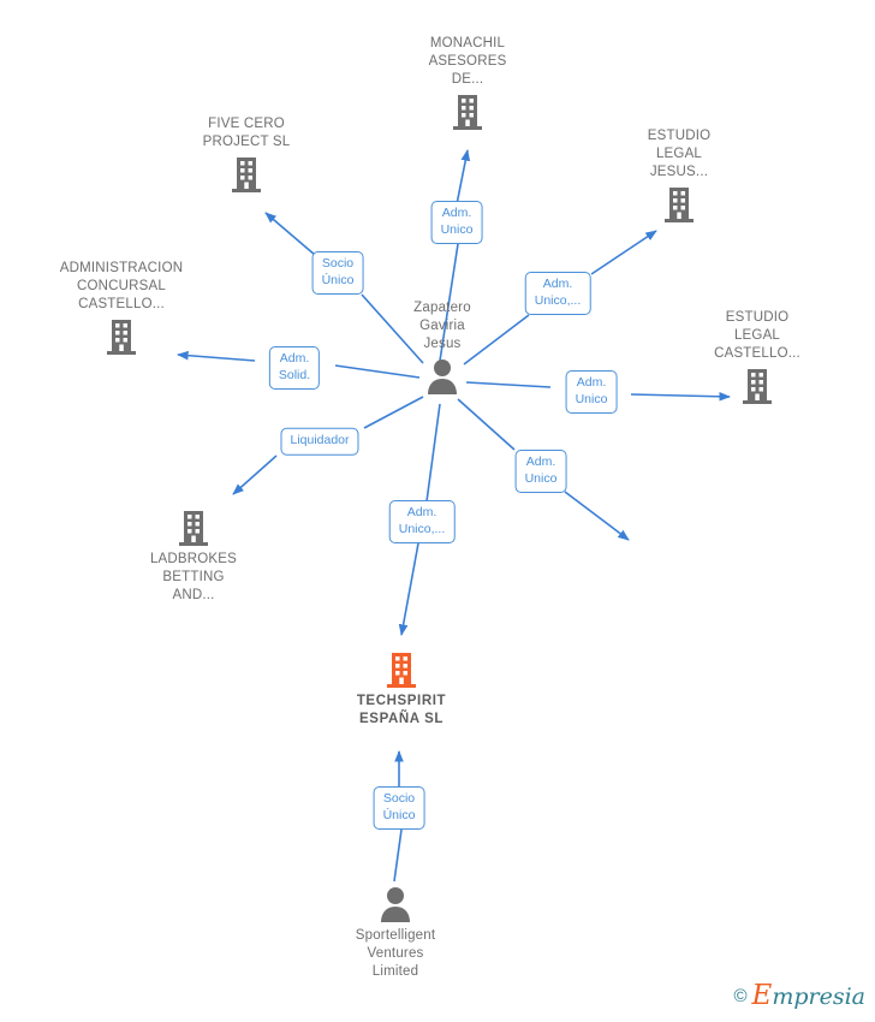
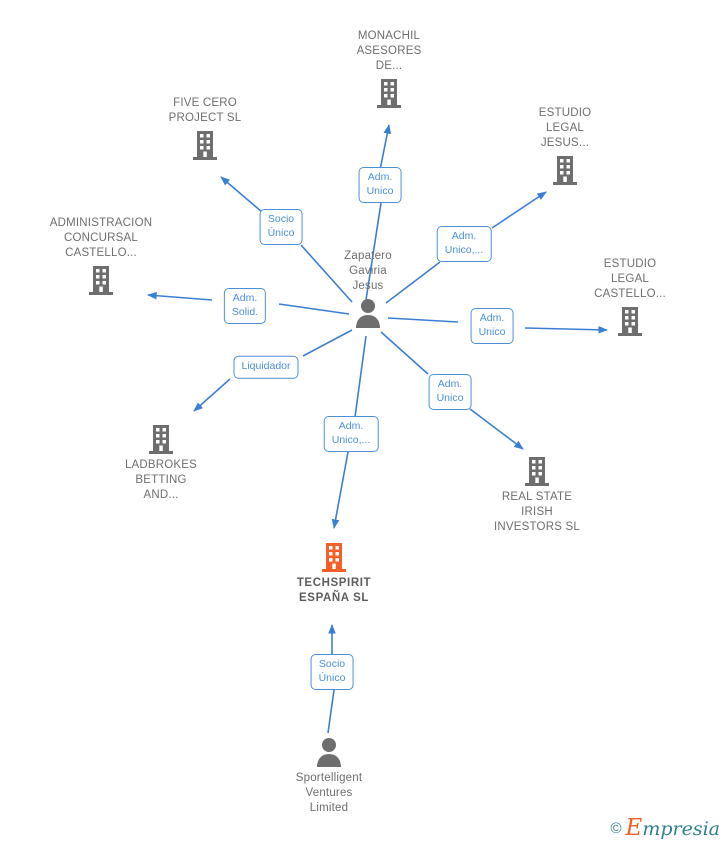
  MONACHIL
  ASESORES
  DE...
  FIVE CERO
  PROJECT SL
  ESTUDIO
  LEGAL
  JESUS...
  ADMINISTRACION
  CONCURSAL
  CASTELLO...
  ESTUDIO
  LEGAL
  CASTELLO...
  Zapatero
  Gaviria
  Jesus
  LADBROKES
  BETTING
  AND...
+ REAL STATE
+ IRISH
+ INVESTORS SL
  TECHSPIRIT
  ESPAÑA SL
  Sportelligent
  Ventures
  Limited
  Adm.
  Unico
  Socio
  Único
  Adm.
  Unico,...
  Adm.
  Solid.
  Adm.
  Unico
  Liquidador
  Adm.
  Unico
  Adm.
  Unico,...
  Socio
  Único
  ©
  Empresia
